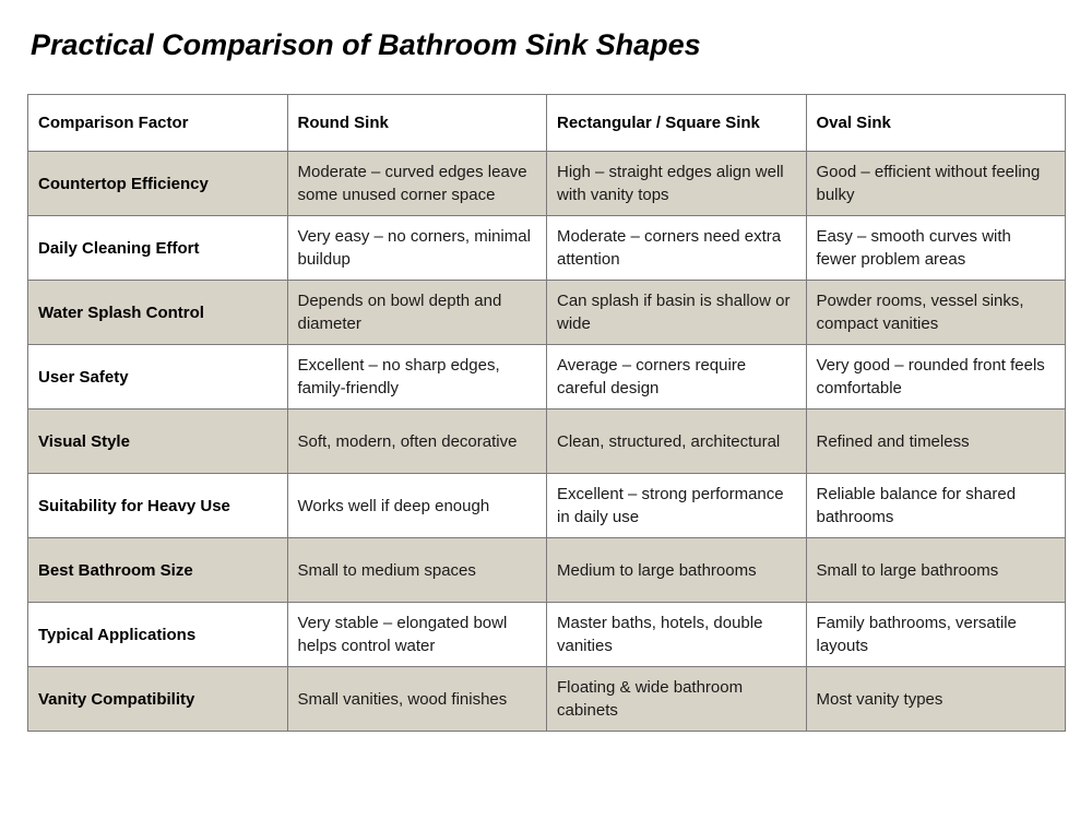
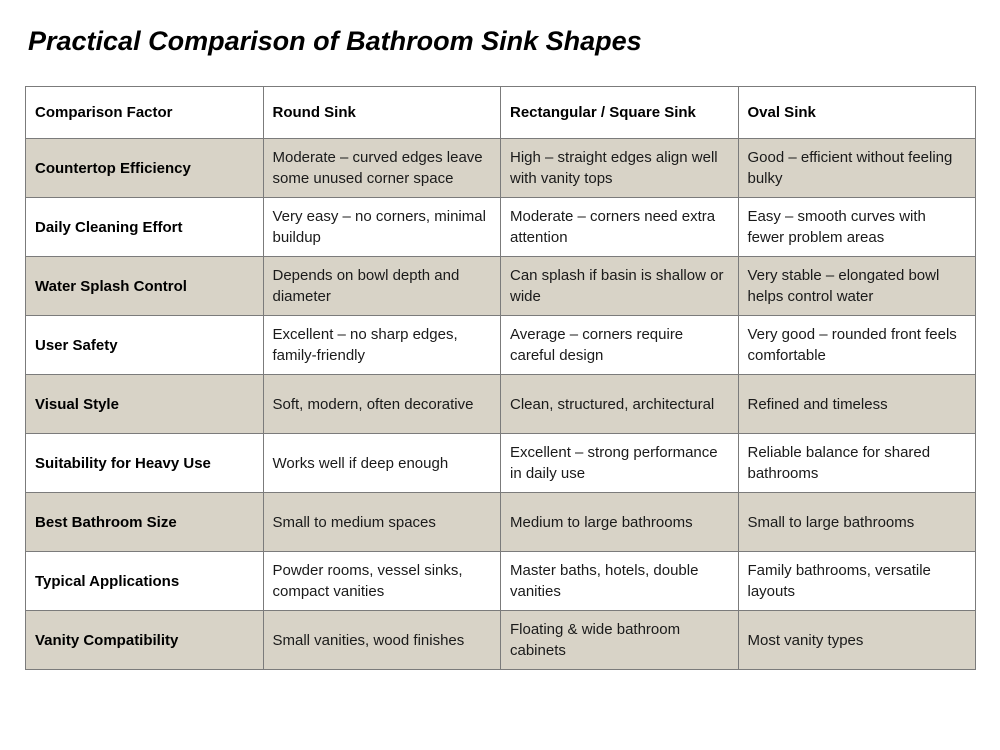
  Practical Comparison of Bathroom Sink Shapes
  Comparison Factor	Round Sink	Rectangular / Square Sink	Oval Sink
  Countertop Efficiency	Moderate – curved edges leave some unused corner space	High – straight edges align well with vanity tops	Good – efficient without feeling bulky
  Daily Cleaning Effort	Very easy – no corners, minimal buildup	Moderate – corners need extra attention	Easy – smooth curves with fewer problem areas
- Water Splash Control	Depends on bowl depth and diameter	Can splash if basin is shallow or wide	Powder rooms, vessel sinks, compact vanities
+ Water Splash Control	Depends on bowl depth and diameter	Can splash if basin is shallow or wide	Very stable – elongated bowl helps control water
  User Safety	Excellent – no sharp edges, family-friendly	Average – corners require careful design	Very good – rounded front feels comfortable
  Visual Style	Soft, modern, often decorative	Clean, structured, architectural	Refined and timeless
  Suitability for Heavy Use	Works well if deep enough	Excellent – strong performance in daily use	Reliable balance for shared bathrooms
  Best Bathroom Size	Small to medium spaces	Medium to large bathrooms	Small to large bathrooms
- Typical Applications	Very stable – elongated bowl helps control water	Master baths, hotels, double vanities	Family bathrooms, versatile layouts
+ Typical Applications	Powder rooms, vessel sinks, compact vanities	Master baths, hotels, double vanities	Family bathrooms, versatile layouts
  Vanity Compatibility	Small vanities, wood finishes	Floating & wide bathroom cabinets	Most vanity types
